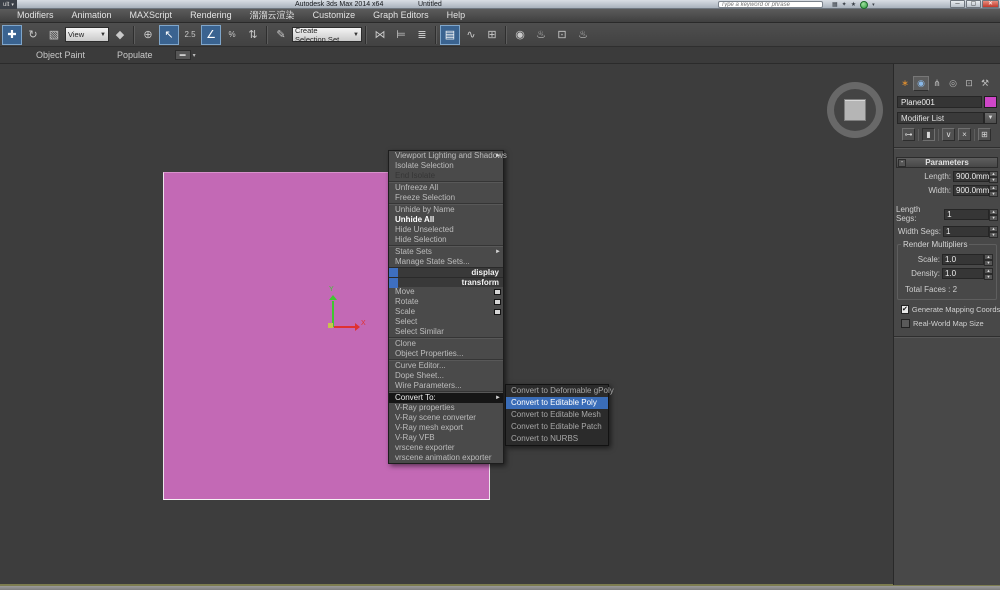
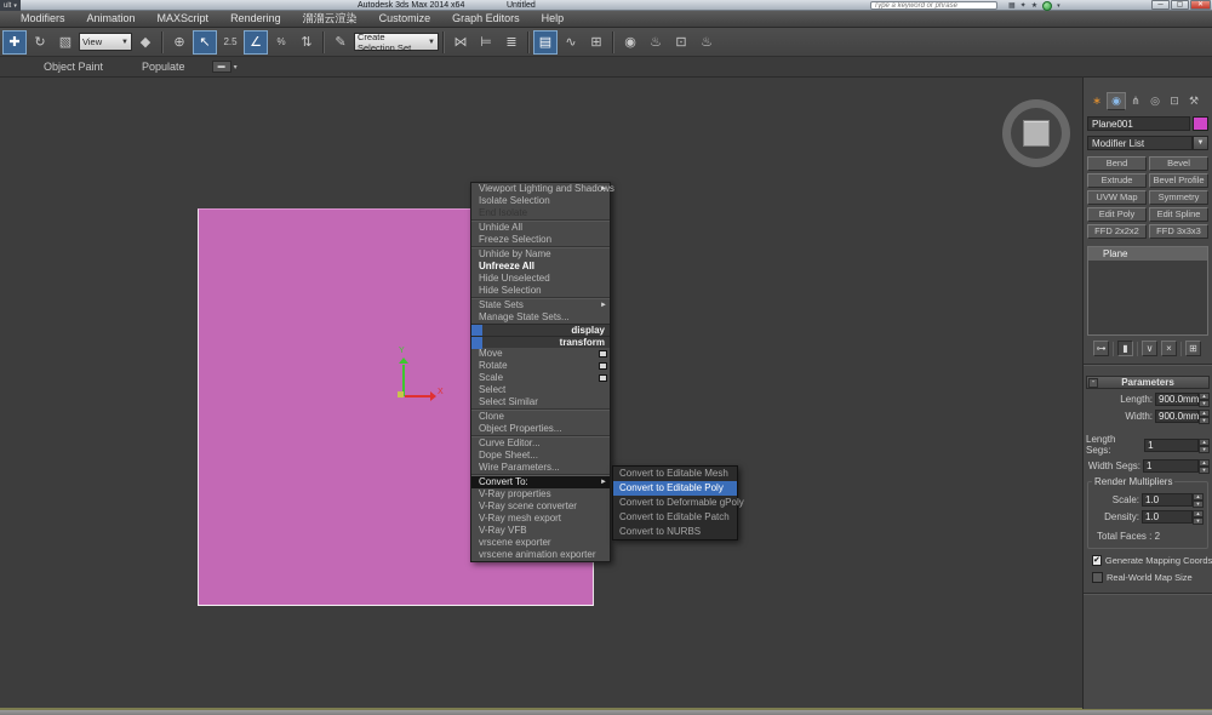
  Modifiers
  Animation
  MAXScript
  Rendering
  溜溜云渲染
  Customize
  Graph Editors
  Help
  ✚
  ↻
  ▧
  View
  ◆
  ⊕
  ↖
  2.5
  ∠
  %
  ⇅
  ✎
  Create Selection Set
  ⋈
  ⊨
  ≣
  ▤
  ∿
  ⊞
  ◉
  ♨
  ⊡
  ♨
  Object Paint
  Populate
  Viewport Lighting and Shadows
  Isolate Selection
- Unfreeze All
+ Unhide All
  Freeze Selection
  Unhide by Name
- Unhide All
+ Unfreeze All
  Hide Unselected
  Hide Selection
  State Sets
  Manage State Sets...
  display
  transform
  Move
  Rotate
  Scale
  Select
  Select Similar
  Clone
  Object Properties...
  Curve Editor...
  Dope Sheet...
  Wire Parameters...
  Convert To:
  V-Ray properties
  V-Ray scene converter
  V-Ray mesh export
  V-Ray VFB
  vrscene exporter
  vrscene animation exporter
- Convert to Deformable gPoly
+ Convert to Editable Mesh
  Convert to Editable Poly
- Convert to Editable Mesh
+ Convert to Deformable gPoly
  Convert to Editable Patch
  Convert to NURBS
  ∗
  ◉
  ⋔
  ◎
  ⊡
  ⚒
  Plane001
  Modifier List
+ Bend
+ Bevel
+ Extrude
+ Bevel Profile
+ UVW Map
+ Symmetry
+ Edit Poly
+ Edit Spline
+ FFD 2x2x2
+ FFD 3x3x3
+ Plane
  ⊶
  ▮
  ∨
  ×
  ⊞
  Parameters
  Length:
  900.0mm
  Width:
  900.0mm
  Length Segs:
  1
  Width Segs:
  1
  Render Multipliers
  Scale:
  1.0
  Density:
  1.0
  Total Faces : 2
  Generate Mapping Coords
  Real-World Map Size
